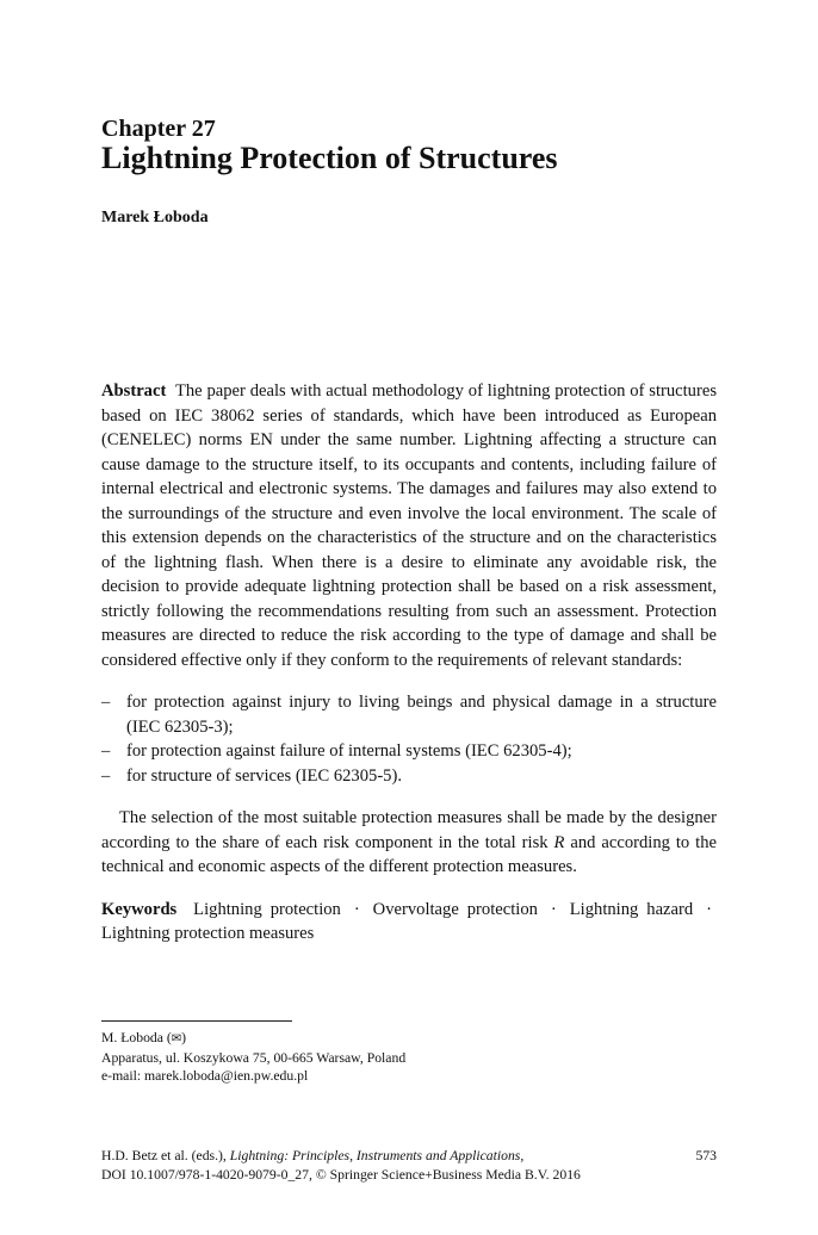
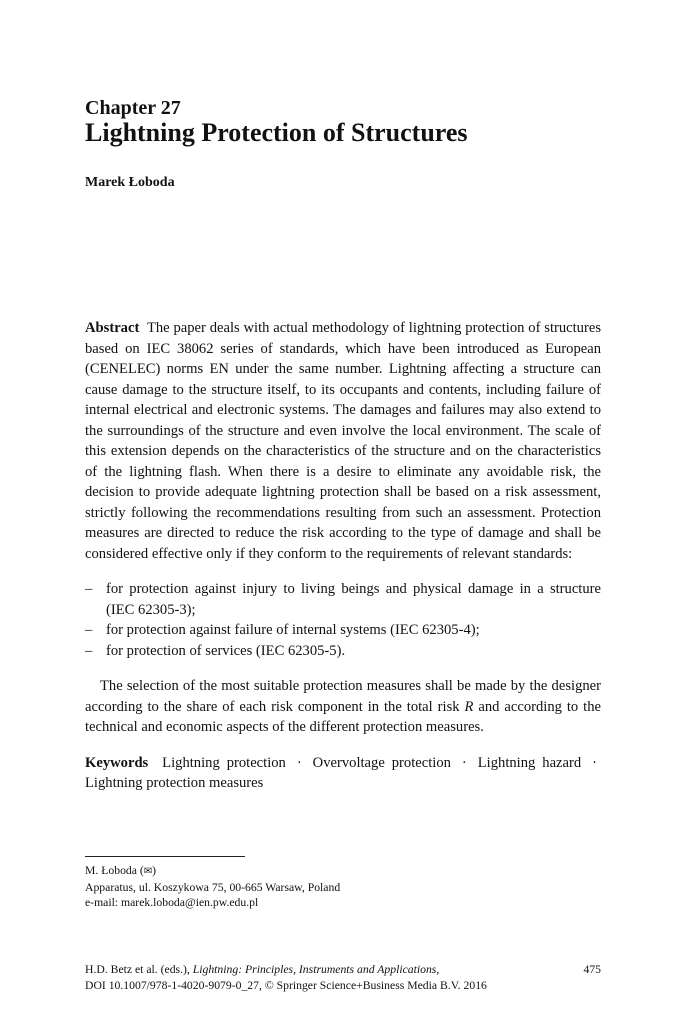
  Chapter 27
  Lightning Protection of Structures
  Marek Łoboda
  Abstract The paper deals with actual methodology of lightning protection of struc­tures based on IEC 38062 series of standards, which have been introduced as Euro­pean (CENELEC) norms EN under the same number. Lightning affecting a structure can cause damage to the structure itself, to its occupants and contents, including fail­ure of internal electrical and electronic systems. The damages and failures may also extend to the surroundings of the structure and even involve the local environment. The scale of this extension depends on the characteristics of the structure and on the characteristics of the lightning flash. When there is a desire to eliminate any avoidable risk, the decision to provide adequate lightning protection shall be based on a risk assessment, strictly following the recommendations resulting from such an assessment. Protection measures are directed to reduce the risk according to the type of damage and shall be considered effective only if they conform to the requirements of relevant standards:
  –
  for protection against injury to living beings and physical damage in a structure (IEC 62305-3);
  –
  for protection against failure of internal systems (IEC 62305-4);
  –
- for structure of services (IEC 62305-5).
+ for protection of services (IEC 62305-5).
  The selection of the most suitable protection measures shall be made by the de­signer according to the share of each risk component in the total risk R and according to the technical and economic aspects of the different protection measures.
  Keywords Lightning protection · Overvoltage protection · Lightning hazard · Lightning protection measures
  M. Łoboda (✉)
  Apparatus, ul. Koszykowa 75, 00-665 Warsaw, Poland
  e-mail: marek.loboda@ien.pw.edu.pl
  H.D. Betz et al. (eds.), Lightning: Principles, Instruments and Applications,
- 573
+ 475
  DOI 10.1007/978-1-4020-9079-0_27, © Springer Science+Business Media B.V. 2016
